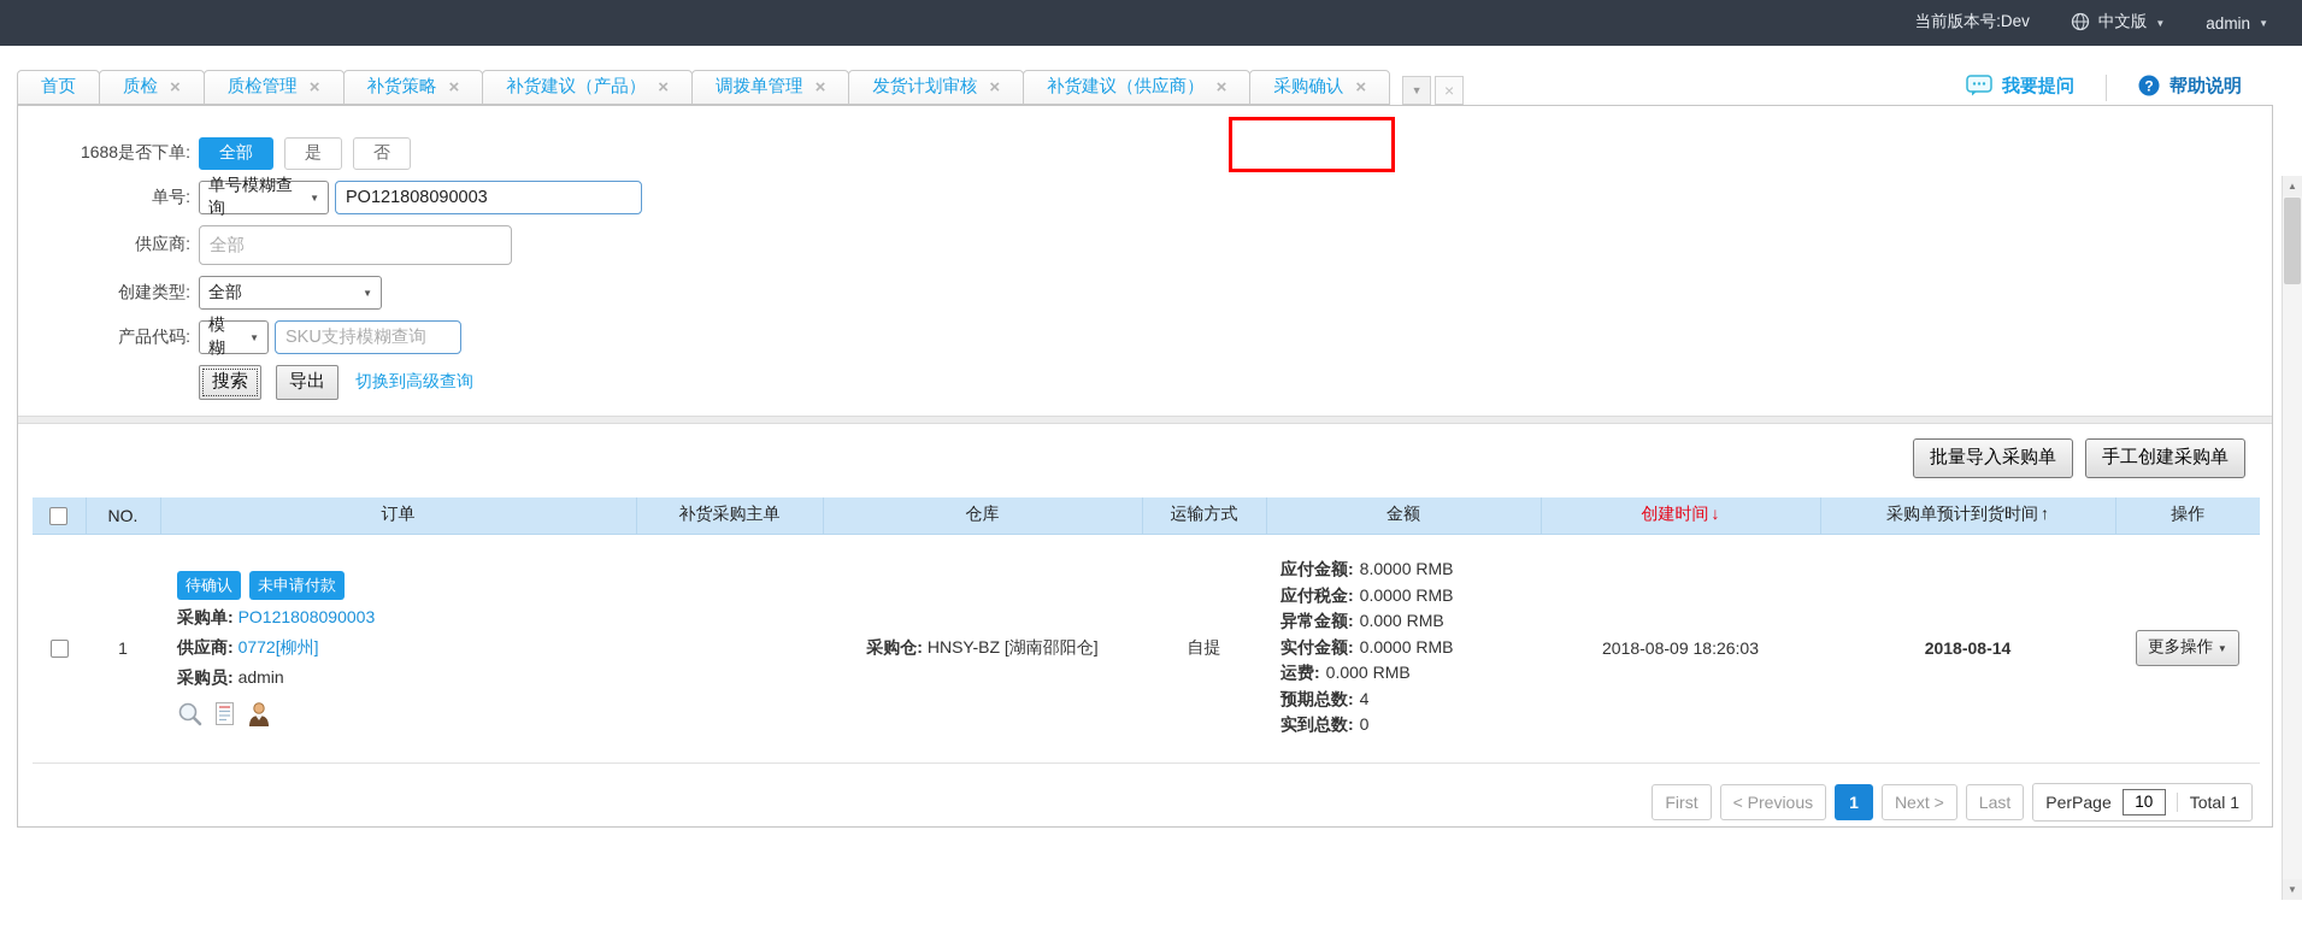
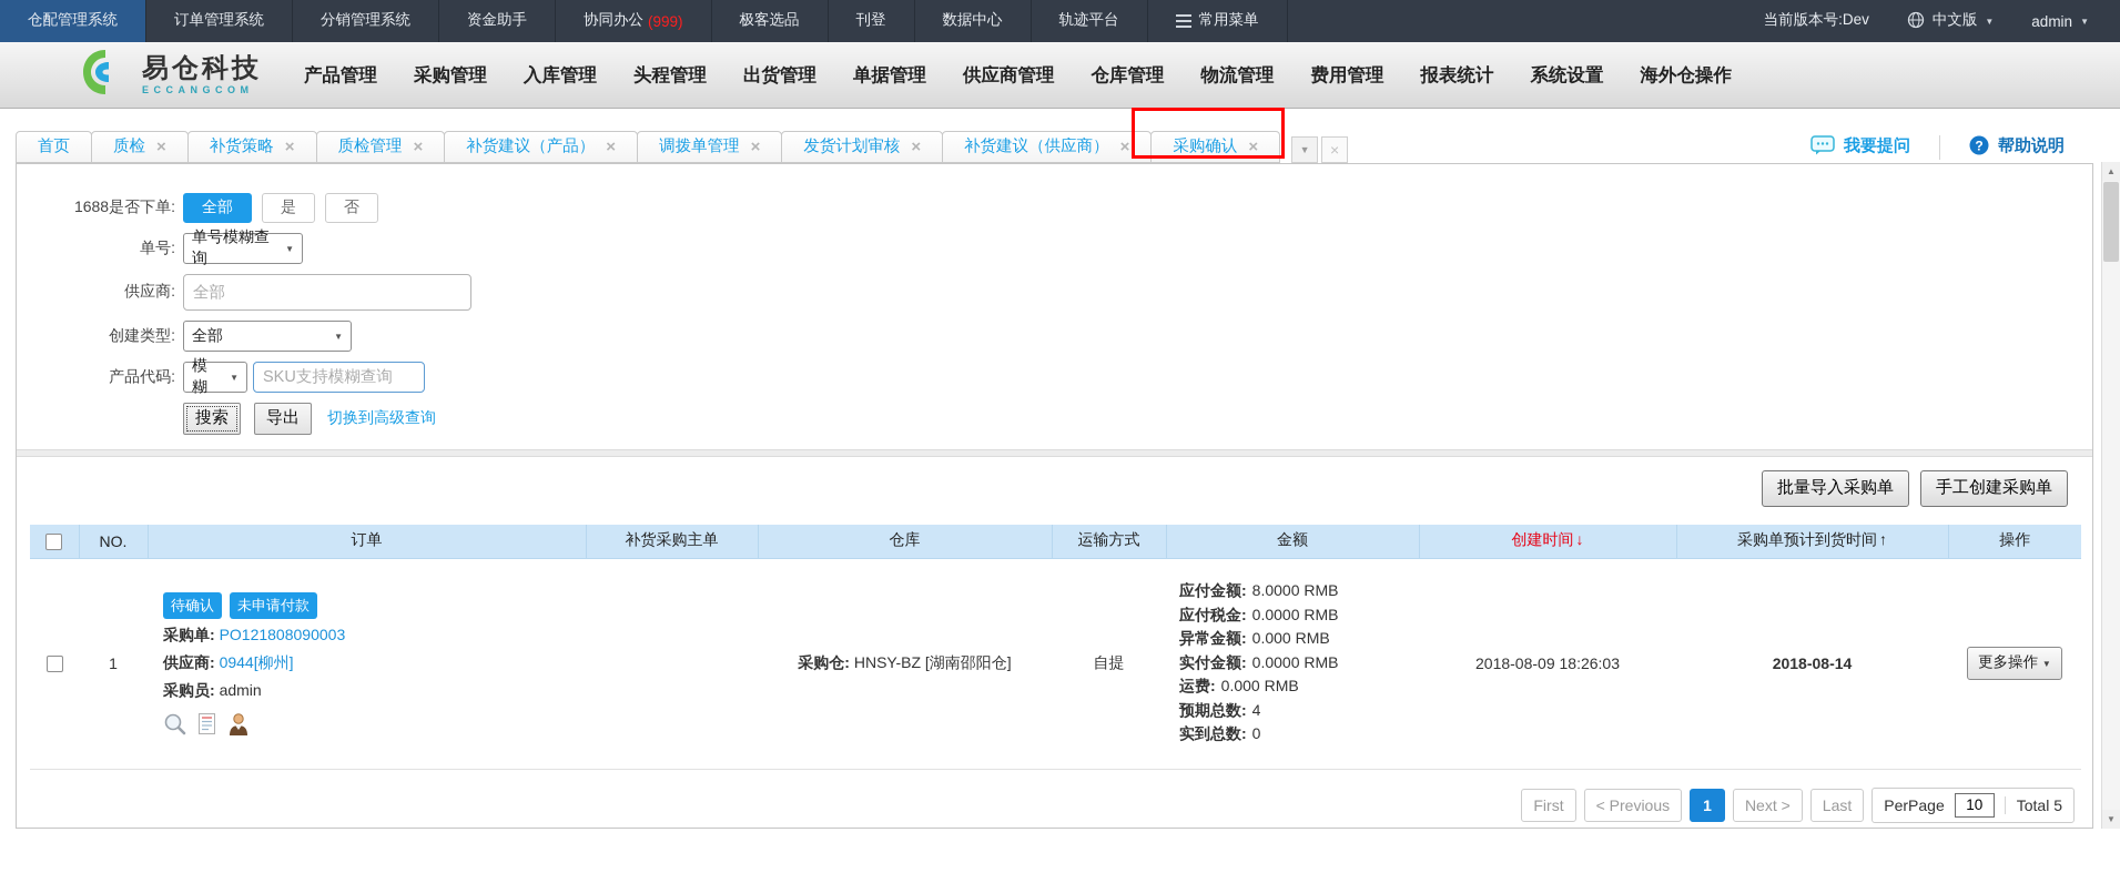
+ 仓配管理系统
+ 订单管理系统
+ 分销管理系统
+ 资金助手
+ 协同办公
+ (999)
+ 极客选品
+ 刊登
+ 数据中心
+ 轨迹平台
+ 常用菜单
  当前版本号:Dev
  中文版
  ▼
  admin
  ▼
+ 易仓科技
+ ECCANGCOM
+ 产品管理
+ 采购管理
+ 入库管理
+ 头程管理
+ 出货管理
+ 单据管理
+ 供应商管理
+ 仓库管理
+ 物流管理
+ 费用管理
+ 报表统计
+ 系统设置
+ 海外仓操作
  首页
  质检
  ×
- 质检管理
+ 补货策略
  ×
- 补货策略
+ 质检管理
  ×
  补货建议（产品）
  ×
  调拨单管理
  ×
  发货计划审核
  ×
  补货建议（供应商）
  ×
  采购确认
  ×
  ▼
  ×
  我要提问
  ?
  帮助说明
  1688是否下单:
  全部
  是
  否
  单号:
  单号模糊查询
  ▼
- PO121808090003
  供应商:
  全部
  创建类型:
  全部
  ▼
  产品代码:
  模糊
  ▼
  SKU支持模糊查询
  搜索
  导出
  切换到高级查询
  批量导入采购单
  手工创建采购单
  	NO.	订单	补货采购主单	仓库	运输方式	金额	创建时间 ↓	采购单预计到货时间 ↑	操作
- 	1	待确认 未申请付款 采购单: PO121808090003 供应商: 0772[柳州] 采购员: admin		采购仓: HNSY-BZ [湖南邵阳仓]	自提	应付金额: 8.0000 RMB应付税金: 0.0000 RMB异常金额: 0.000 RMB实付金额: 0.0000 RMB运费: 0.000 RMB预期总数: 4实到总数: 0	2018-08-09 18:26:03	2018-08-14	更多操作 ▼
+ 	1	待确认 未申请付款 采购单: PO121808090003 供应商: 0944[柳州] 采购员: admin		采购仓: HNSY-BZ [湖南邵阳仓]	自提	应付金额: 8.0000 RMB应付税金: 0.0000 RMB异常金额: 0.000 RMB实付金额: 0.0000 RMB运费: 0.000 RMB预期总数: 4实到总数: 0	2018-08-09 18:26:03	2018-08-14	更多操作 ▼
  First
  < Previous
  1
  Next >
  Last
  PerPage
  10
- Total 1
+ Total 5
  ▲
  ▼
